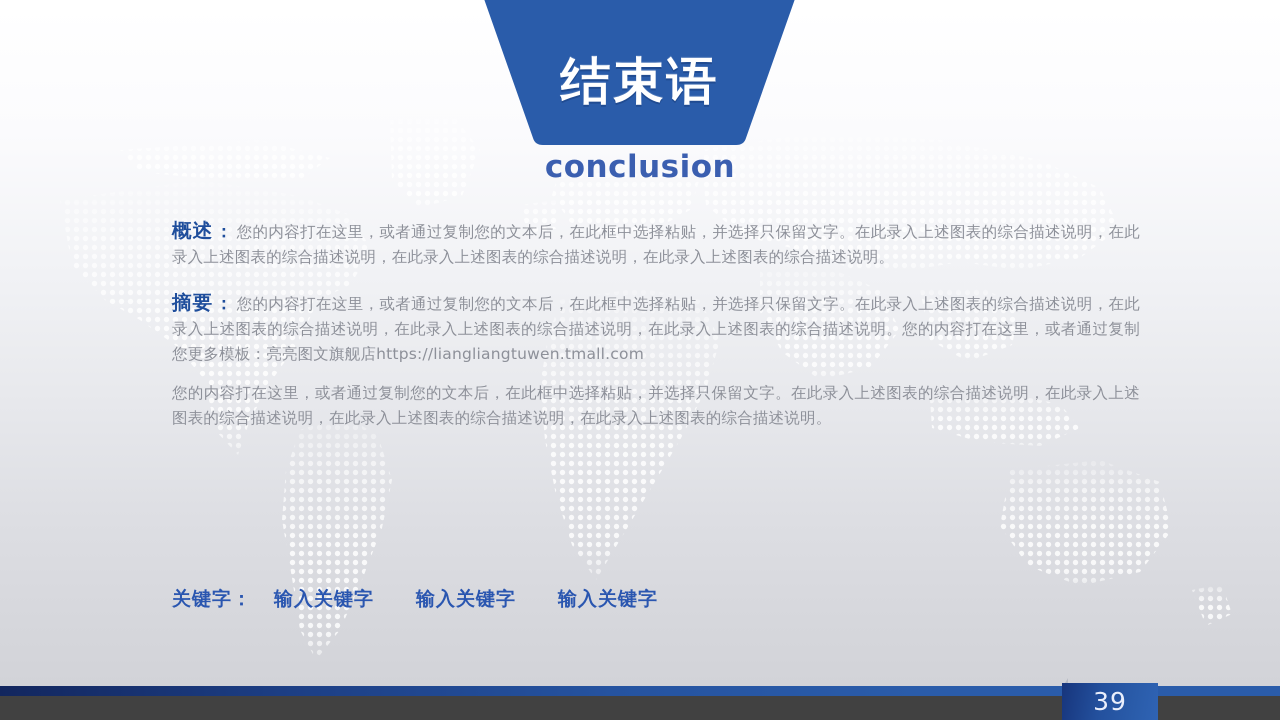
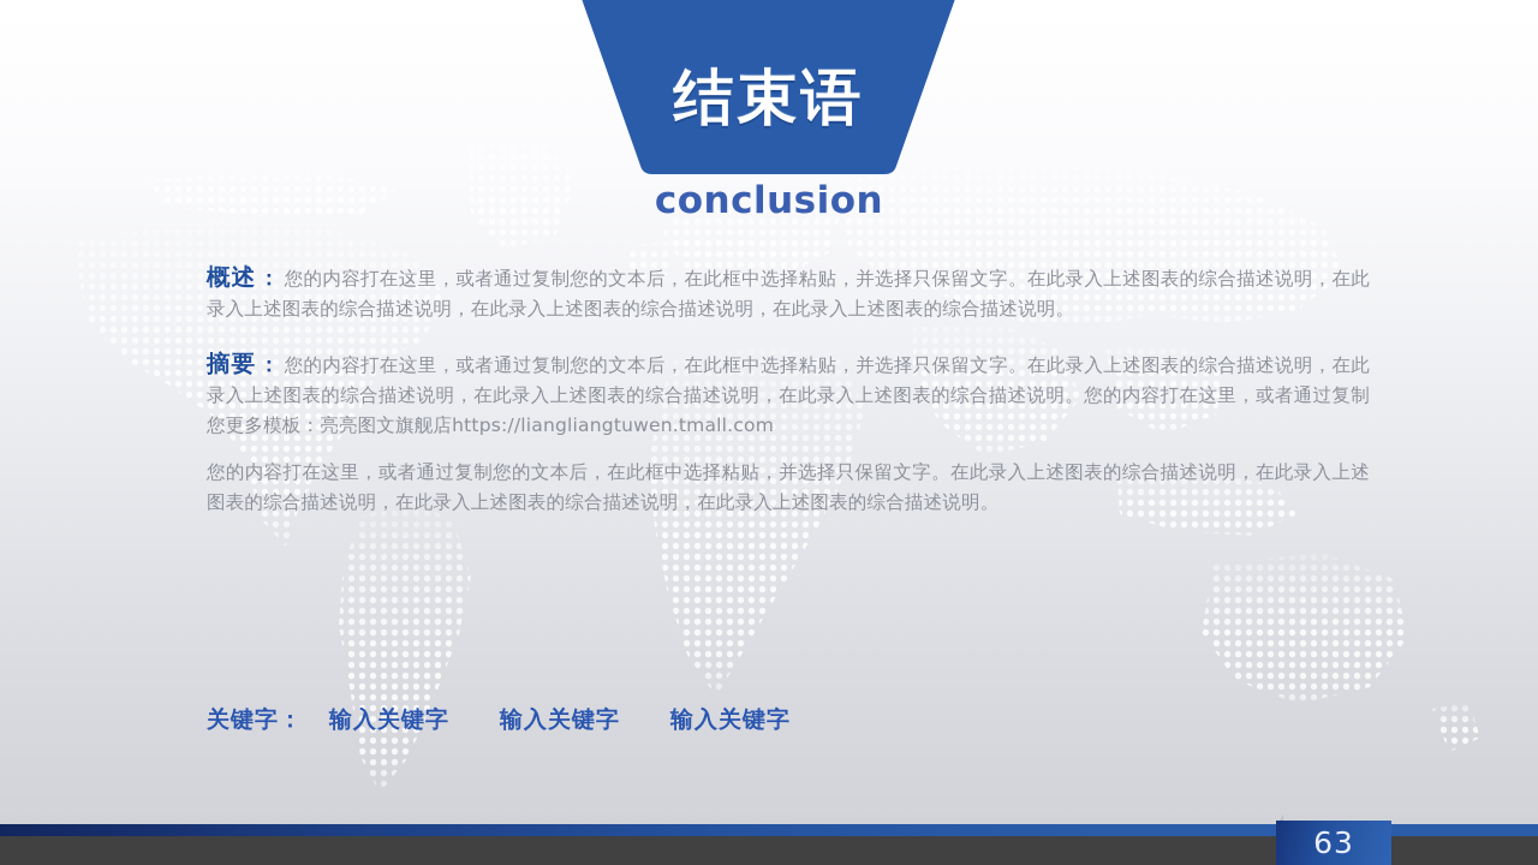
  结束语
  conclusion
  概述： 您的内容打在这里，或者通过复制您的文本后，在此框中选择粘贴，并选择只保留文字。在此录入上述图表的综合描述说明，在此录入上述图表的综合描述说明，在此录入上述图表的综合描述说明，在此录入上述图表的综合描述说明。
  摘要： 您的内容打在这里，或者通过复制您的文本后，在此框中选择粘贴，并选择只保留文字。在此录入上述图表的综合描述说明，在此录入上述图表的综合描述说明，在此录入上述图表的综合描述说明，在此录入上述图表的综合描述说明。您的内容打在这里，或者通过复制您更多模板：亮亮图文旗舰店https://liangliangtuwen.tmall.com
  您的内容打在这里，或者通过复制您的文本后，在此框中选择粘贴，并选择只保留文字。在此录入上述图表的综合描述说明，在此录入上述图表的综合描述说明，在此录入上述图表的综合描述说明，在此录入上述图表的综合描述说明。
  关键字： 输入关键字 输入关键字 输入关键字
- 39
+ 63
